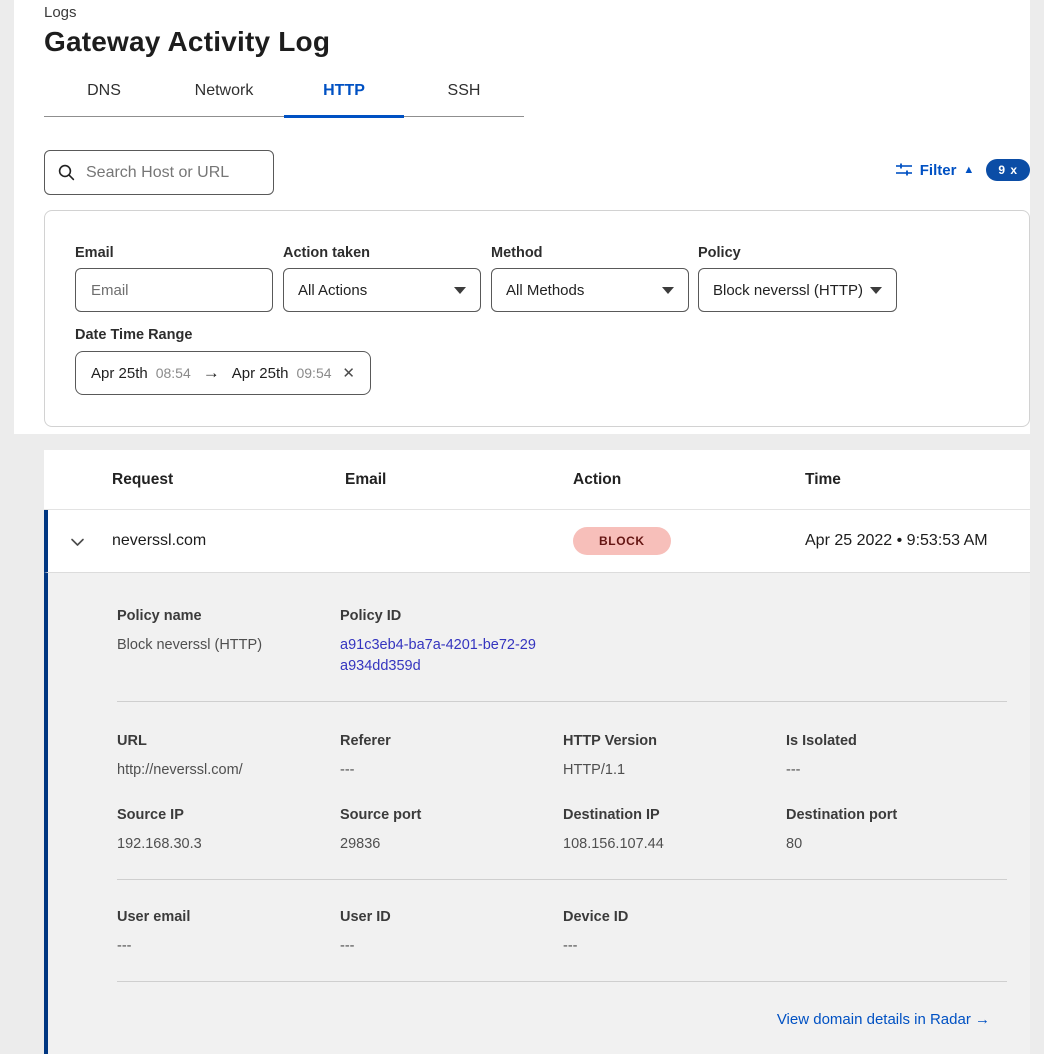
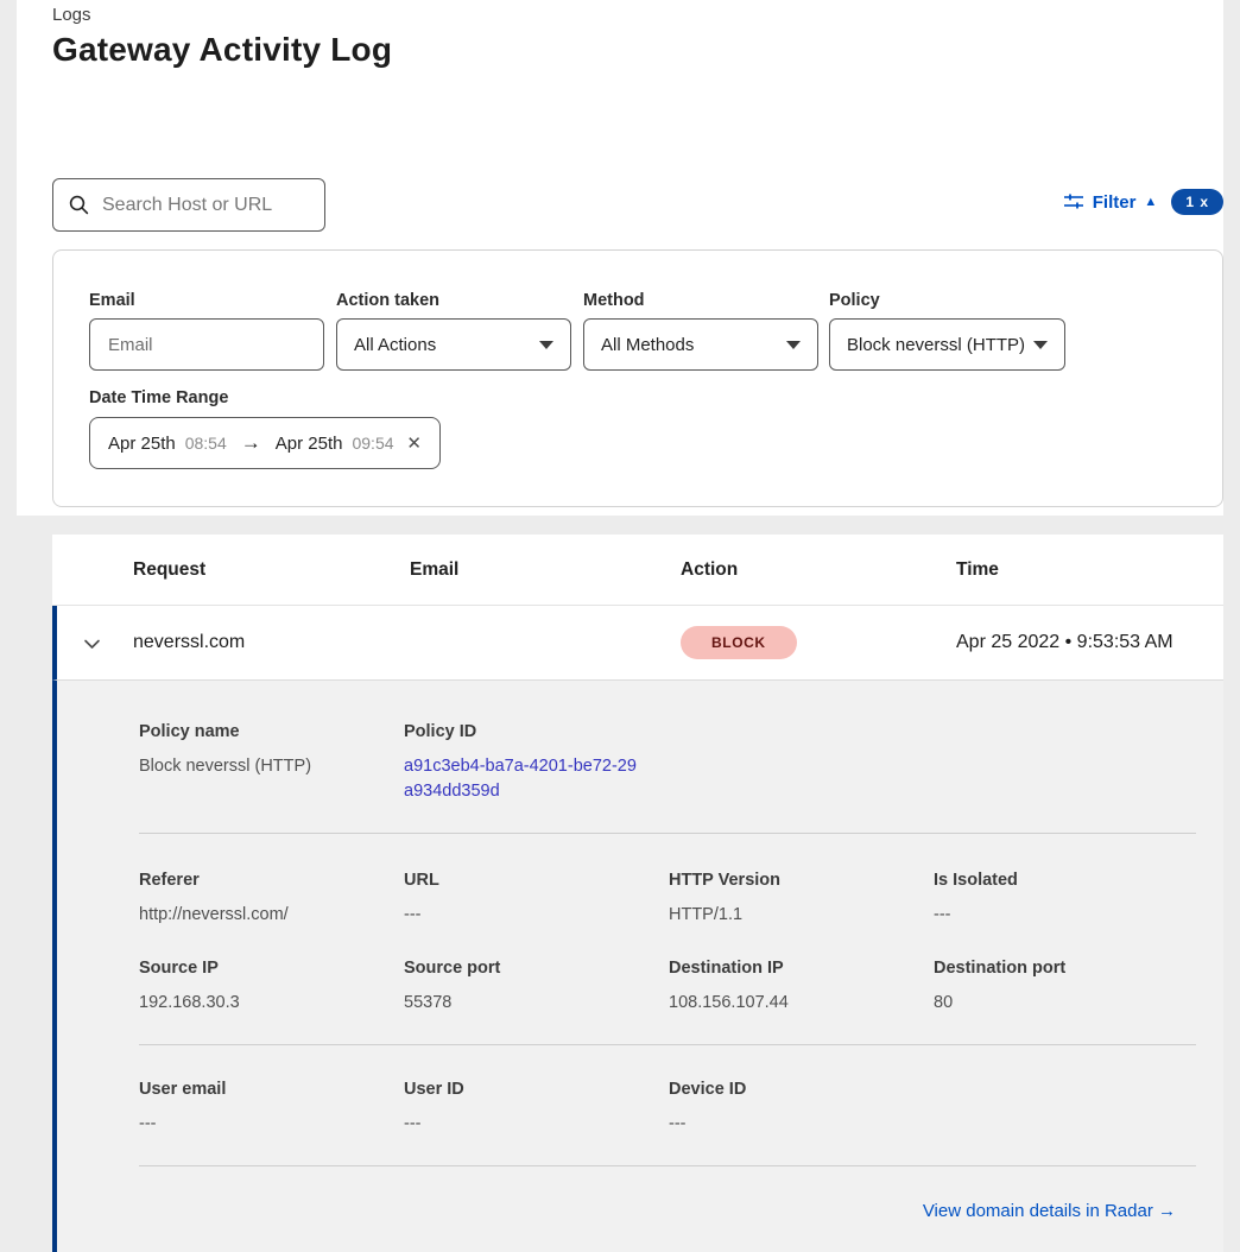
  Logs
  Gateway Activity Log
- DNS
- Network
- HTTP
- SSH
  Search Host or URL
  Filter
  ▲
- 9 x
+ 1 x
  Email
  Email
  Action taken
  All Actions
  Method
  All Methods
  Policy
  Block neverssl (HTTP)
  Date Time Range
  Apr 25th
  08:54
  →
  Apr 25th
  09:54
  ✕
  Request
  Email
  Action
  Time
  neverssl.com
  BLOCK
  Apr 25 2022 • 9:53:53 AM
  Policy name
  Block neverssl (HTTP)
  Policy ID
  a91c3eb4-ba7a-4201-be72-29a934dd359d
- URL
+ Referer
  http://neverssl.com/
- Referer
+ URL
  ---
  HTTP Version
  HTTP/1.1
  Is Isolated
  ---
  Source IP
  192.168.30.3
  Source port
- 29836
+ 55378
  Destination IP
  108.156.107.44
  Destination port
  80
  User email
  ---
  User ID
  ---
  Device ID
  ---
  View domain details in Radar →
